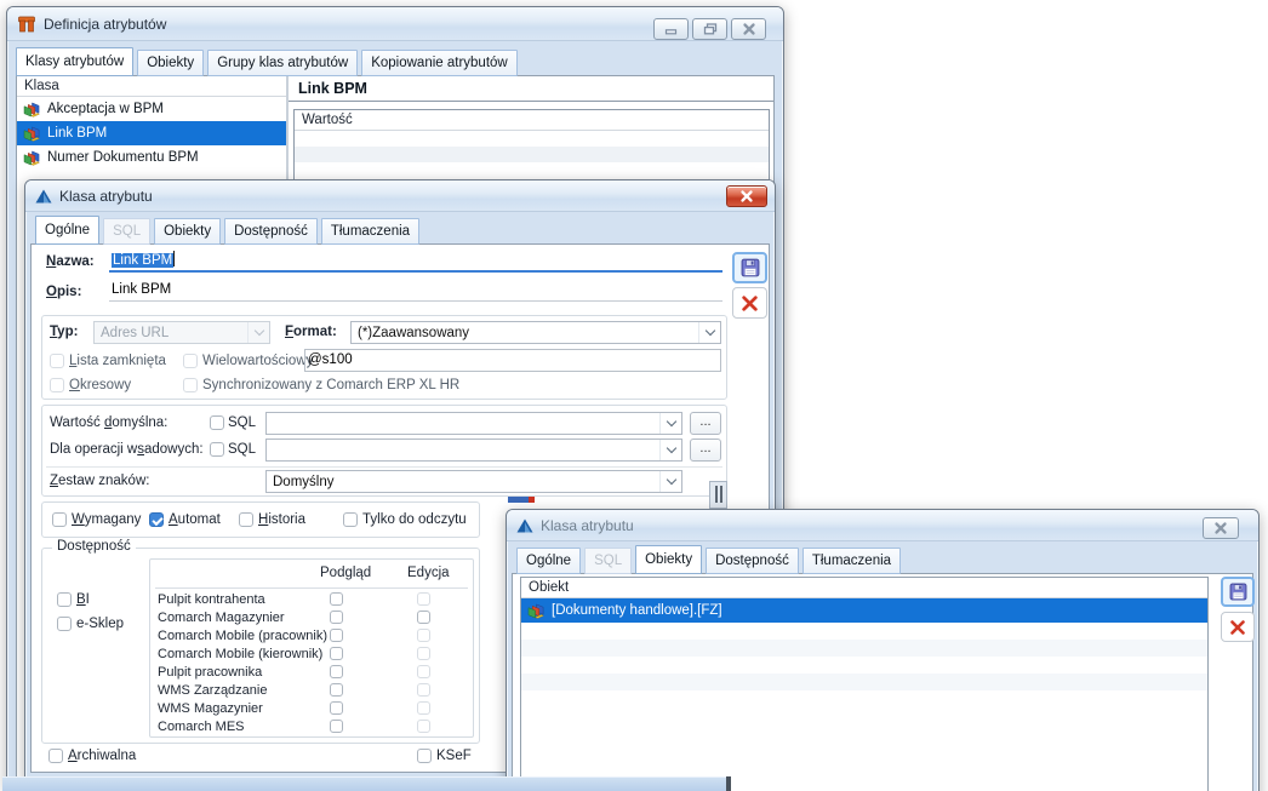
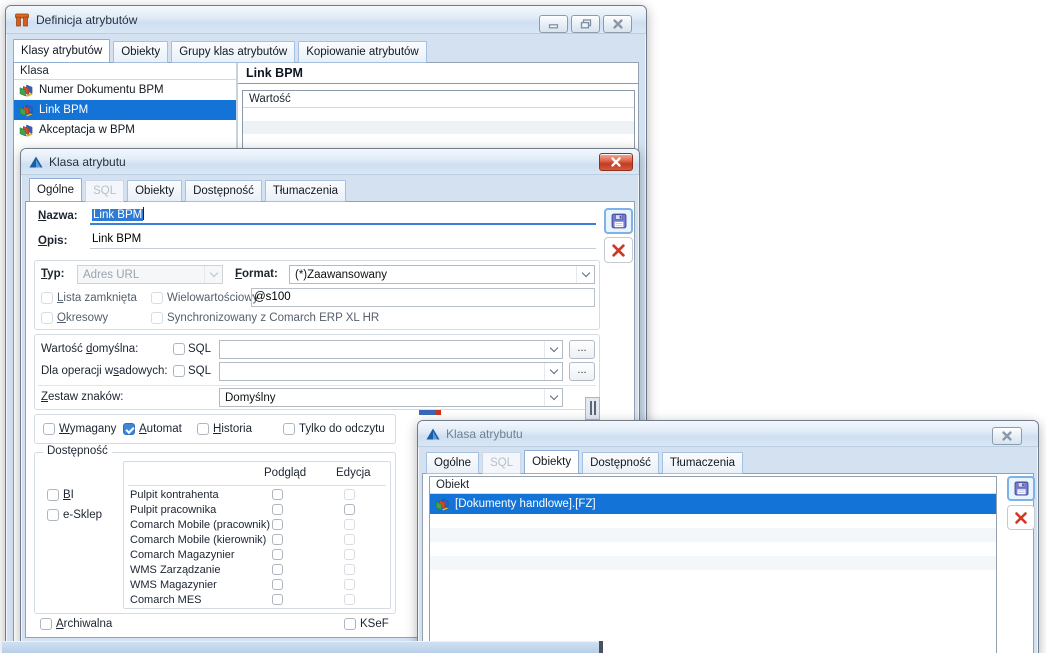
  Definicja atrybutów
  Klasy atrybutów
  Obiekty
  Grupy klas atrybutów
  Kopiowanie atrybutów
  Klasa
- Akceptacja w BPM
+ Numer Dokumentu BPM
  Link BPM
- Numer Dokumentu BPM
+ Akceptacja w BPM
  Link BPM
  Wartość
  Klasa atrybutu
  Ogólne
  SQL
  Obiekty
  Dostępność
  Tłumaczenia
  Nazwa:
  Link BPM
  Opis:
  Link BPM
  Typ:
  Adres URL
  Format:
  (*)Zaawansowany
  Lista zamknięta
  Wielowartościowy
  @s100
  Okresowy
  Synchronizowany z Comarch ERP XL HR
  Wartość domyślna:
  SQL
  ...
  Dla operacji wsadowych:
  SQL
  ...
  Zestaw znaków:
  Domyślny
  Wymagany
  Automat
  Historia
  Tylko do odczytu
  Dostępność
  BI
  e-Sklep
  Podgląd
  Edycja
  Pulpit kontrahenta
- Comarch Magazynier
+ Pulpit pracownika
  Comarch Mobile (pracownik)
  Comarch Mobile (kierownik)
- Pulpit pracownika
+ Comarch Magazynier
  WMS Zarządzanie
  WMS Magazynier
  Comarch MES
  Archiwalna
  KSeF
  Klasa atrybutu
  Ogólne
  SQL
  Obiekty
  Dostępność
  Tłumaczenia
  Obiekt
  [Dokumenty handlowe].[FZ]
